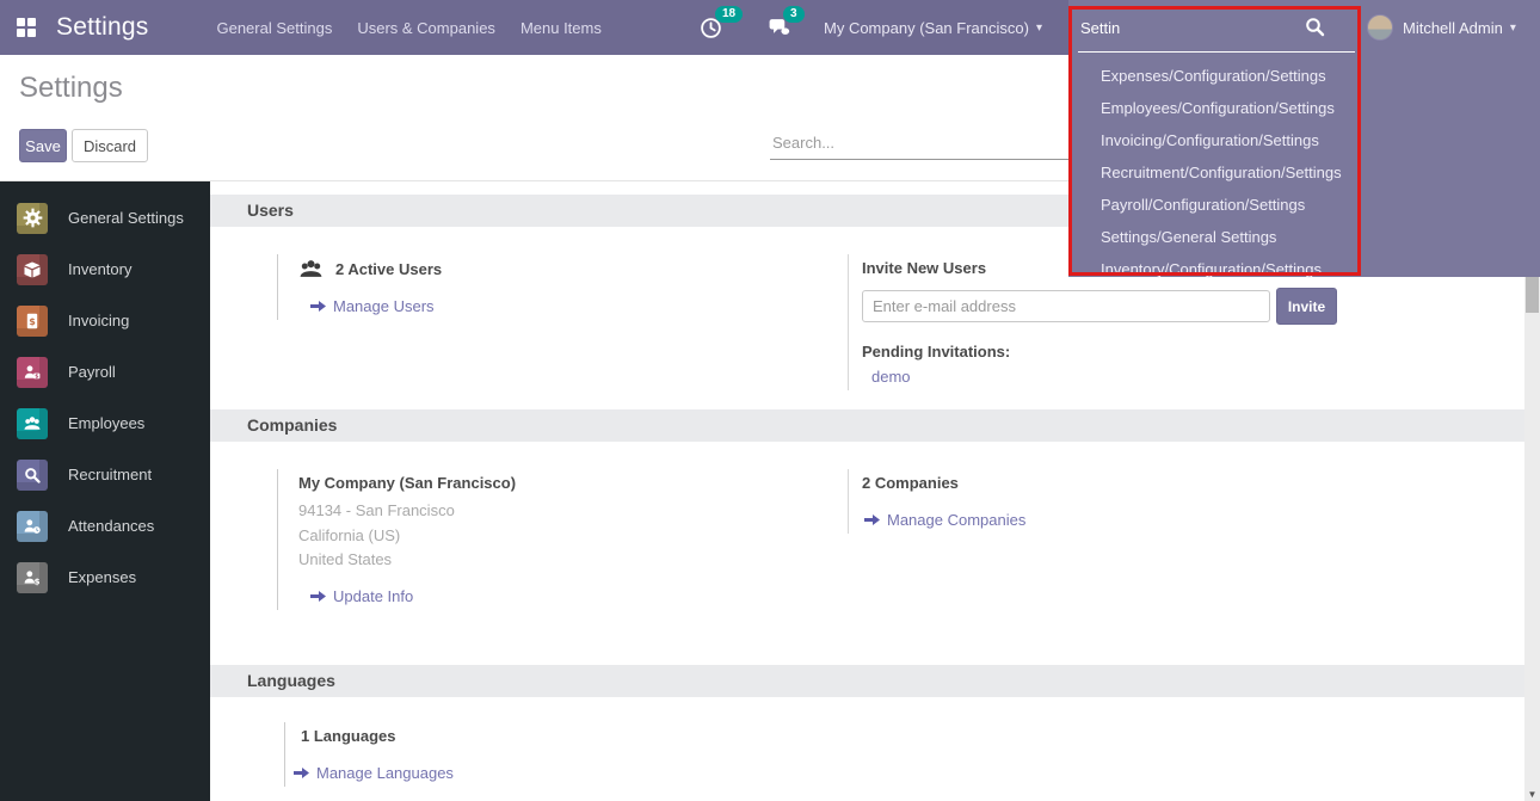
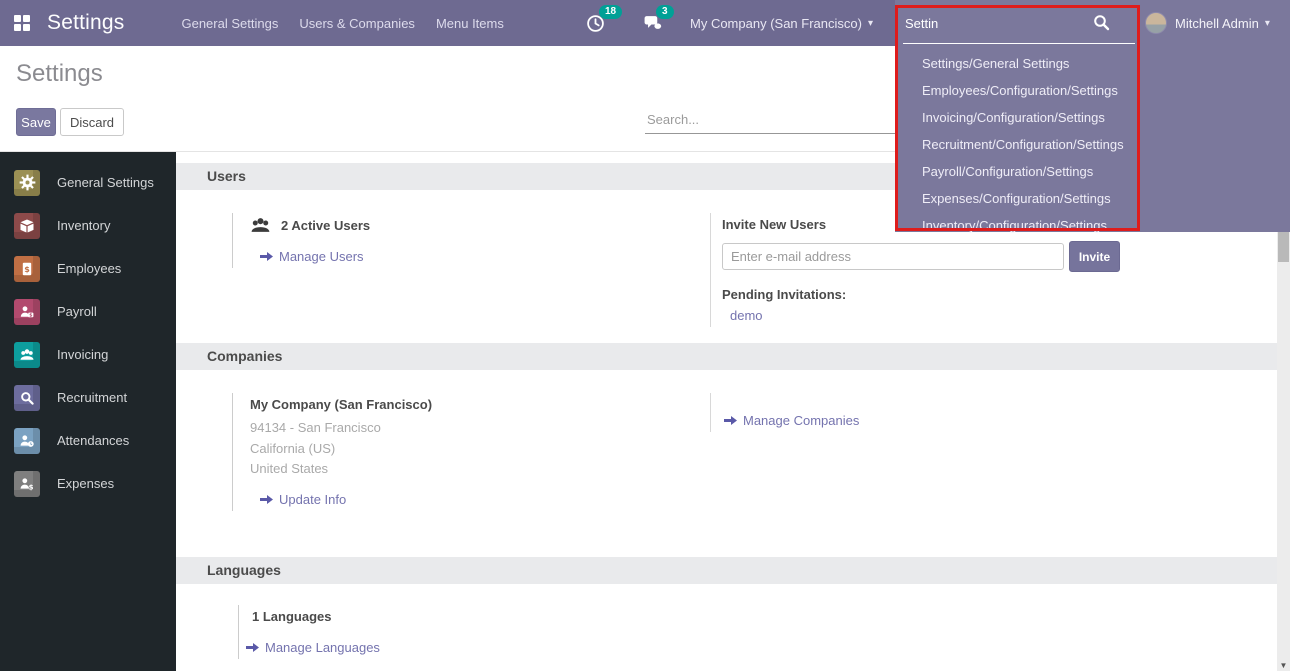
  Settings
  General Settings
  Users & Companies
  Menu Items
  18
  3
  My Company (San Francisco)
  ▾
  Mitchell Admin
  ▾
  Settin
- Expenses/Configuration/Settings
+ Settings/General Settings
  Employees/Configuration/Settings
  Invoicing/Configuration/Settings
  Recruitment/Configuration/Settings
  Payroll/Configuration/Settings
- Settings/General Settings
+ Expenses/Configuration/Settings
  Inventory/Configuration/Settings
  Settings
  Save
  Discard
  Search...
  General Settings
  Inventory
  $
- Invoicing
+ Employees
  Payroll
- Employees
+ Invoicing
  Recruitment
  Attendances
  $
  Expenses
  Users
  2 Active Users
  Manage Users
  Invite New Users
  Enter e-mail address
  Invite
  Pending Invitations:
  demo
  Companies
  My Company (San Francisco)
  94134 - San Francisco
  California (US)
  United States
  Update Info
- 2 Companies
  Manage Companies
  Languages
  1 Languages
  Manage Languages
  ▼
